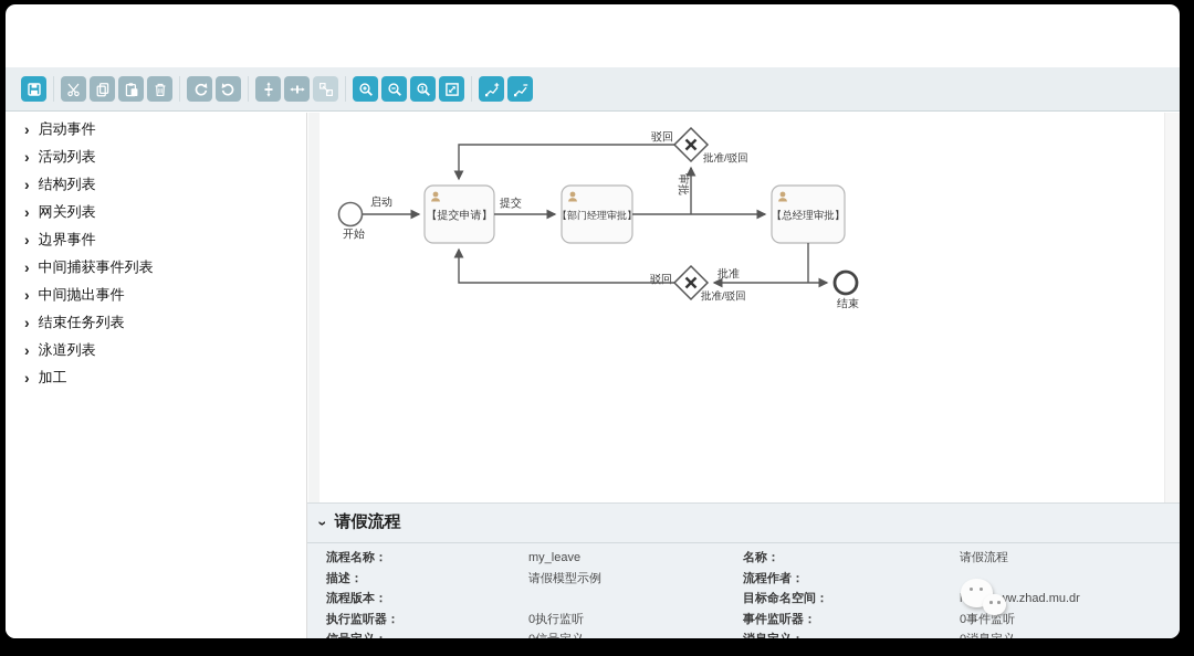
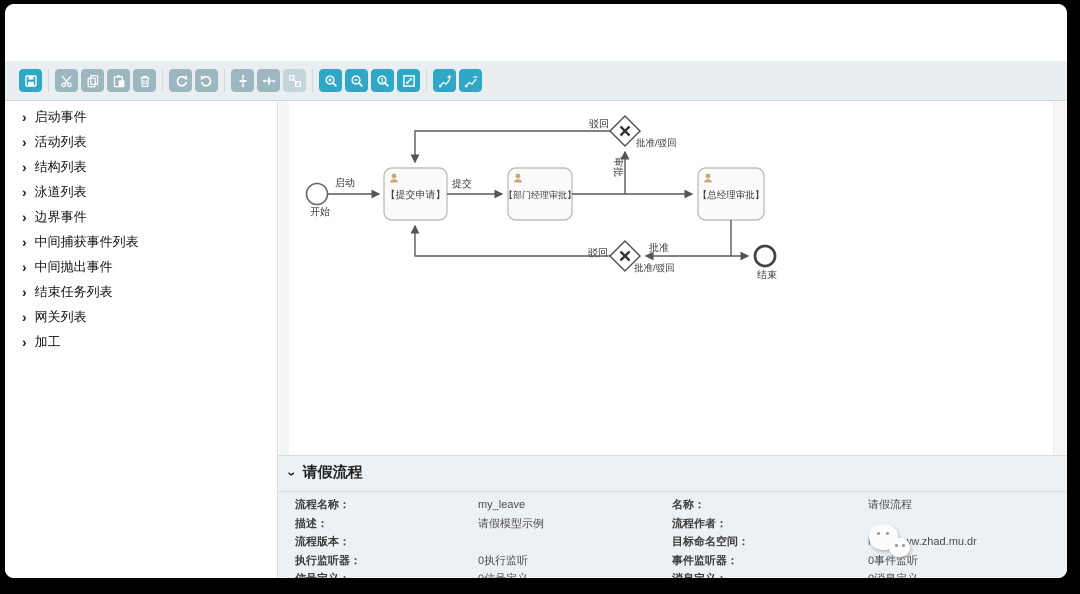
  ›
  启动事件
  ›
  活动列表
  ›
  结构列表
  ›
- 网关列表
+ 泳道列表
  ›
  边界事件
  ›
  中间捕获事件列表
  ›
  中间抛出事件
  ›
  结束任务列表
  ›
- 泳道列表
+ 网关列表
  ›
  加工
  开始
  启动
  【提交申请】
  提交
  【部门经理审批】
  驳回
  批准/驳回
  【总经理审批】
  批准
  驳回
  批准/驳回
  结束
  请假流程
  流程名称：
  my_leave
  名称：
  请假流程
  描述：
  请假模型示例
  流程作者：
  流程版本：
  目标命名空间：
  执行监听器：
  0执行监听
  事件监听器：
  0事件监听
